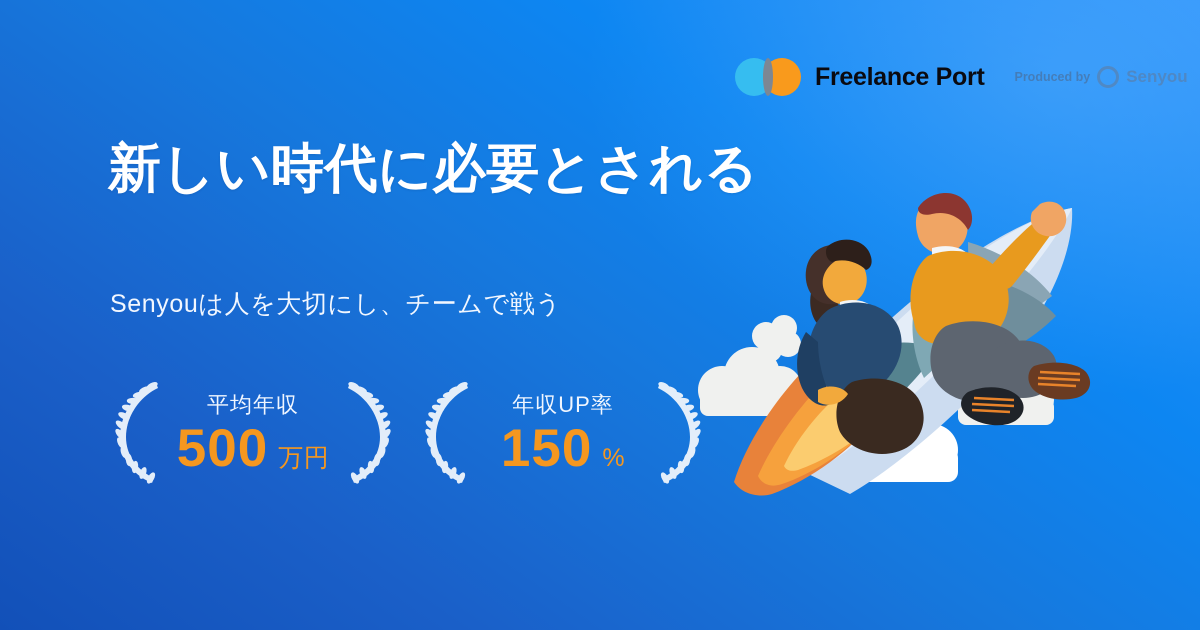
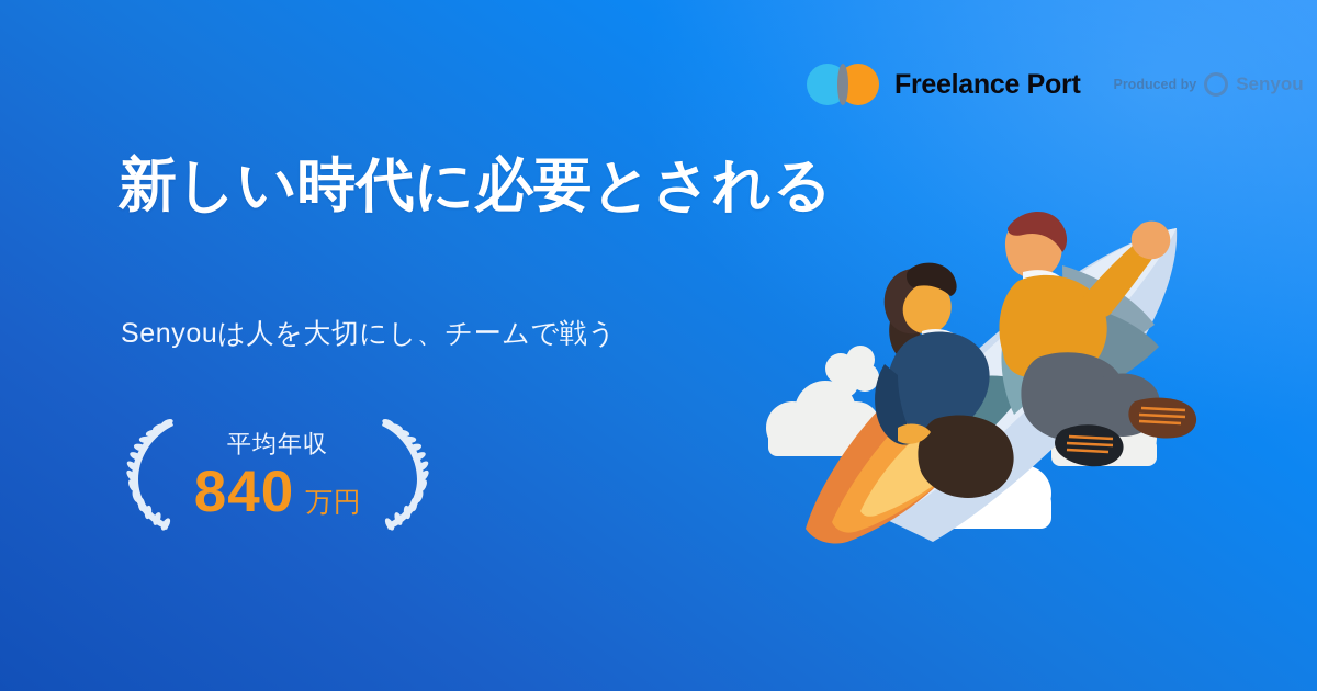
  Freelance Port
  Produced by
  Senyou
  新しい時代に必要とされる
  Senyouは人を大切にし、チームで戦う
  平均年収
- 500
+ 840
  万円
- 年収UP率
- 150
- %
